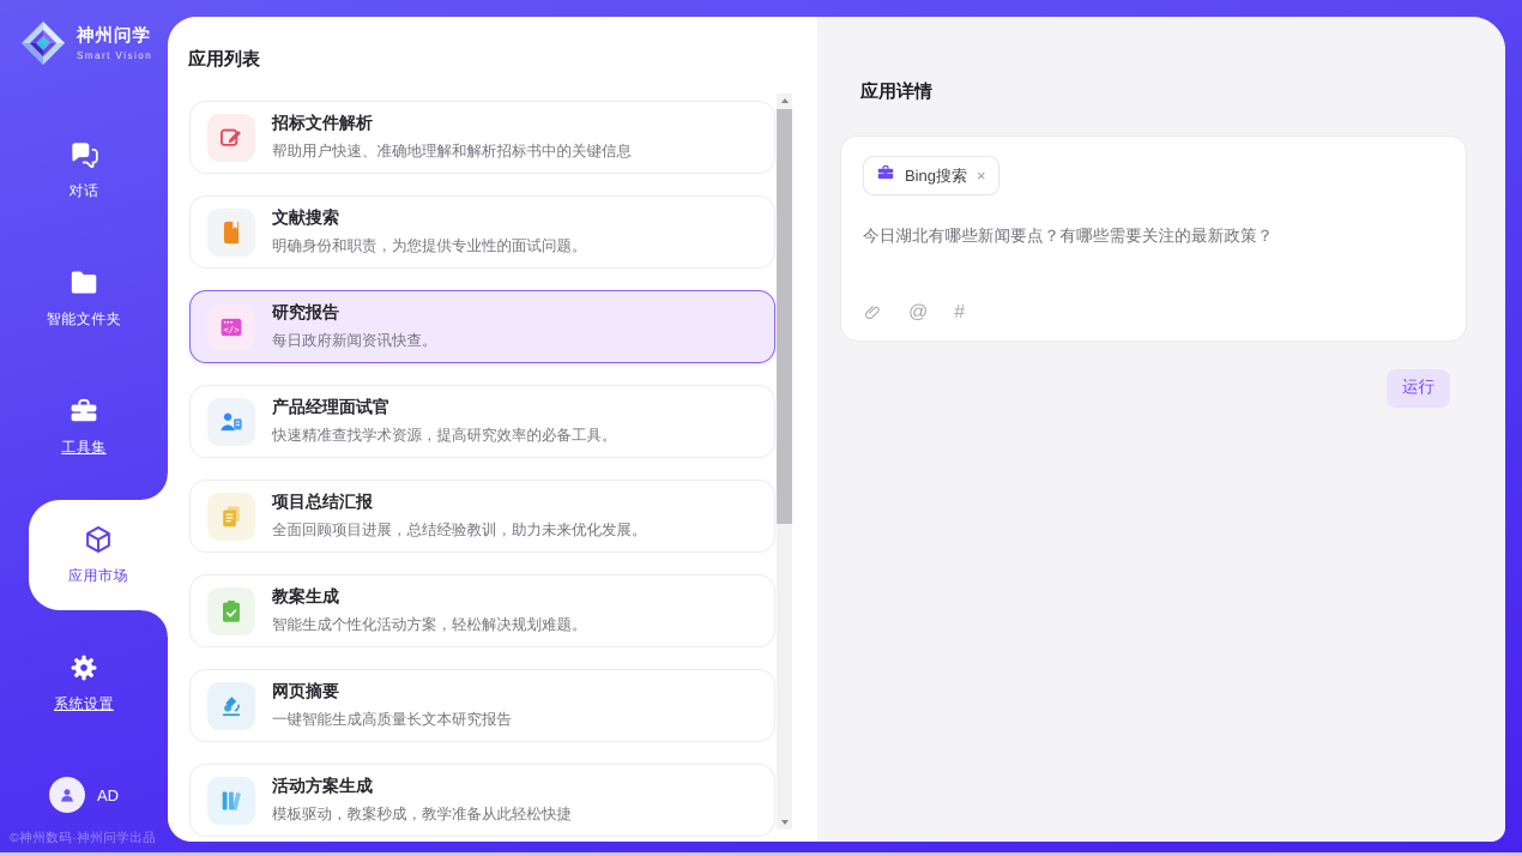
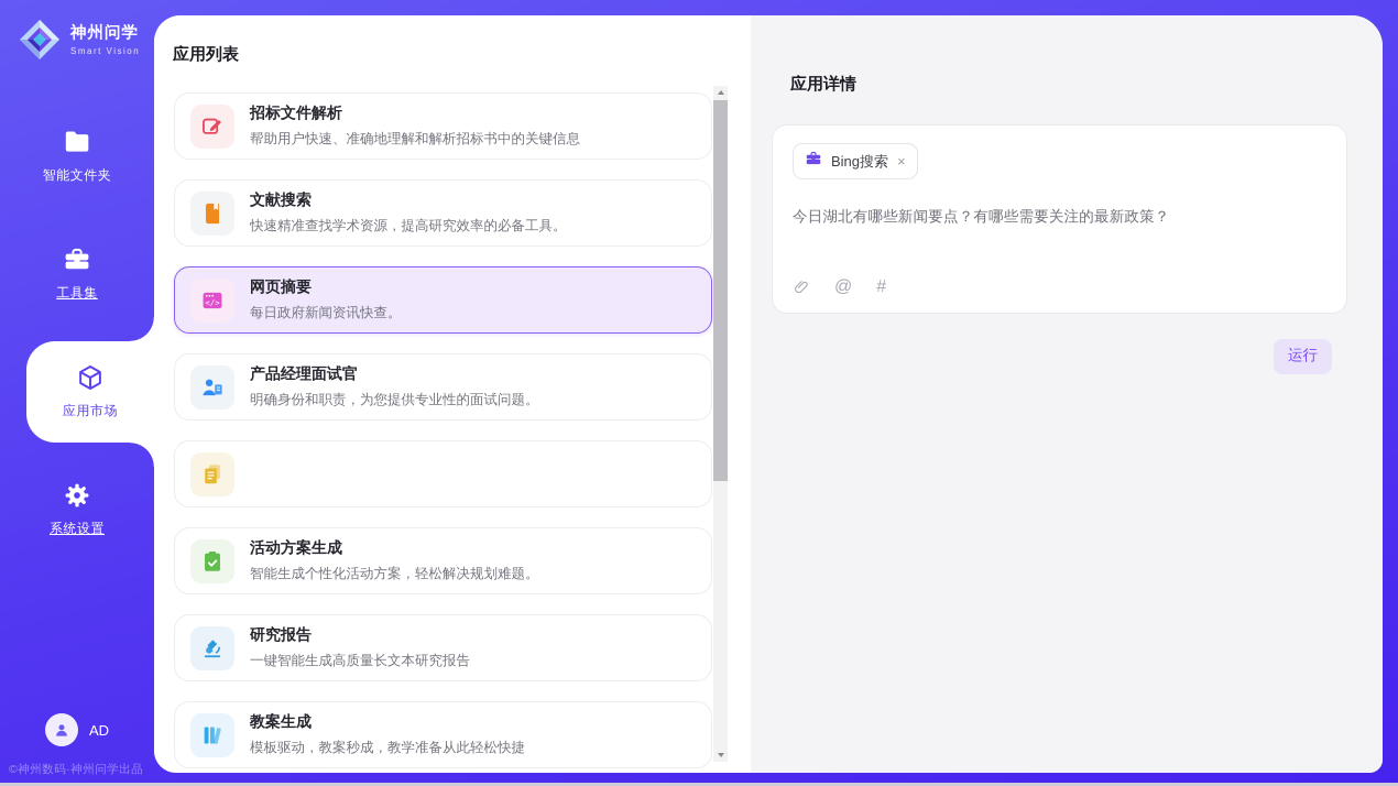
  神州问学
  Smart Vision
- 对话
  智能文件夹
  工具集
  应用市场
  系统设置
  AD
  ©神州数码·神州问学出品
  应用列表
  招标文件解析
  帮助用户快速、准确地理解和解析招标书中的关键信息
  文献搜索
- 明确身份和职责，为您提供专业性的面试问题。
+ 快速精准查找学术资源，提高研究效率的必备工具。
  </>
- 研究报告
+ 网页摘要
  每日政府新闻资讯快查。
  产品经理面试官
- 快速精准查找学术资源，提高研究效率的必备工具。
+ 明确身份和职责，为您提供专业性的面试问题。
- 项目总结汇报
- 全面回顾项目进展，总结经验教训，助力未来优化发展。
- 教案生成
+ 活动方案生成
  智能生成个性化活动方案，轻松解决规划难题。
- 网页摘要
+ 研究报告
  一键智能生成高质量长文本研究报告
- 活动方案生成
+ 教案生成
  模板驱动，教案秒成，教学准备从此轻松快捷
  应用详情
  Bing搜索
  ×
  今日湖北有哪些新闻要点？有哪些需要关注的最新政策？
  @
  #
  运行
